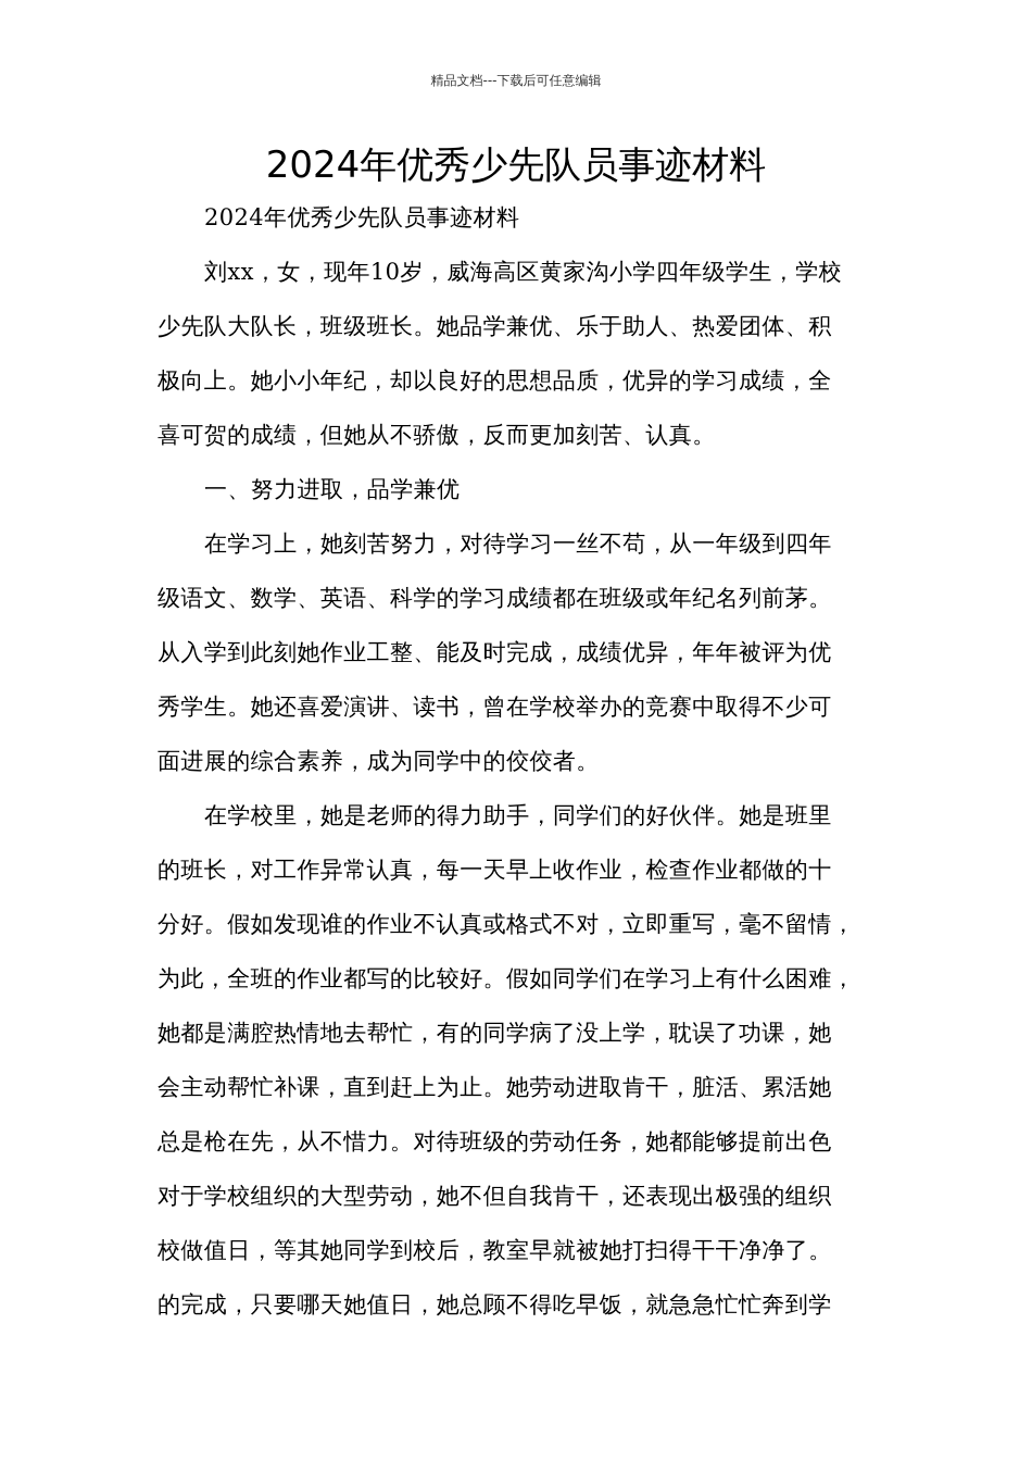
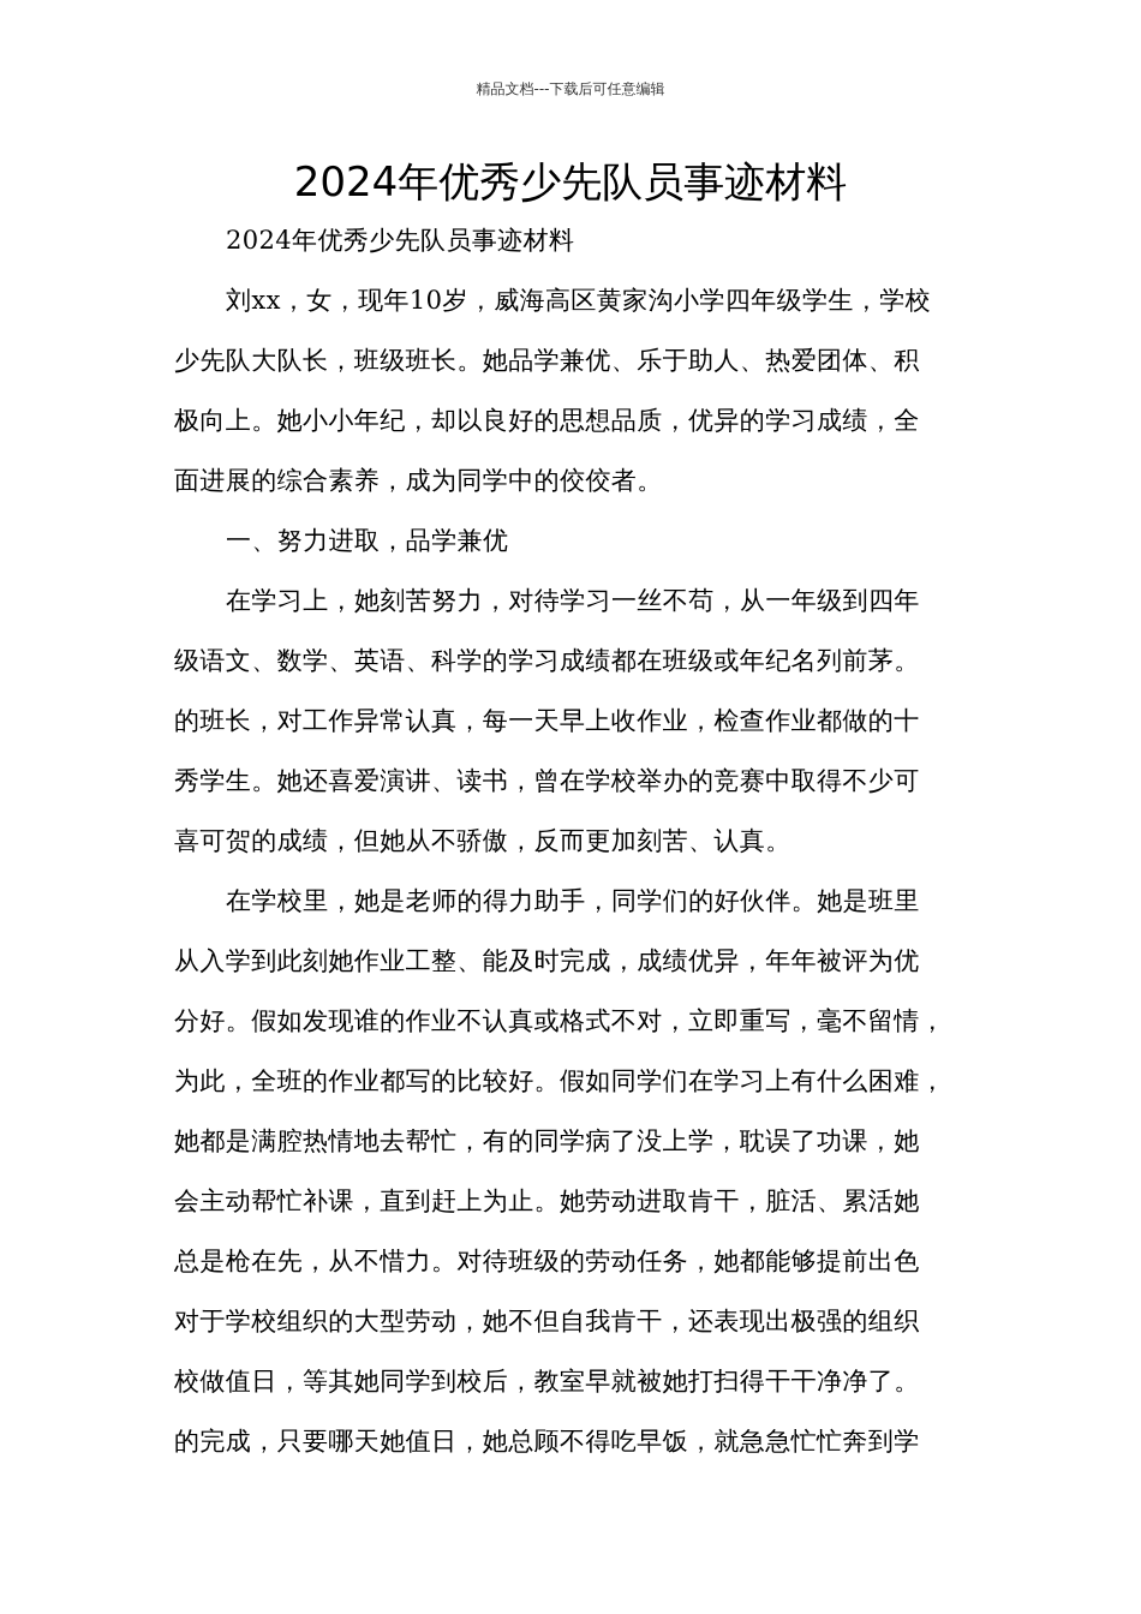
  精品文档---下载后可任意编辑
  2024年优秀少先队员事迹材料
  2024年优秀少先队员事迹材料
  刘xx，女，现年10岁，威海高区黄家沟小学四年级学生，学校
  少先队大队长，班级班长。她品学兼优、乐于助人、热爱团体、积
  极向上。她小小年纪，却以良好的思想品质，优异的学习成绩，全
- 喜可贺的成绩，但她从不骄傲，反而更加刻苦、认真。
+ 面进展的综合素养，成为同学中的佼佼者。
  一、努力进取，品学兼优
  在学习上，她刻苦努力，对待学习一丝不苟，从一年级到四年
  级语文、数学、英语、科学的学习成绩都在班级或年纪名列前茅。
- 从入学到此刻她作业工整、能及时完成，成绩优异，年年被评为优
+ 的班长，对工作异常认真，每一天早上收作业，检查作业都做的十
  秀学生。她还喜爱演讲、读书，曾在学校举办的竞赛中取得不少可
- 面进展的综合素养，成为同学中的佼佼者。
+ 喜可贺的成绩，但她从不骄傲，反而更加刻苦、认真。
  在学校里，她是老师的得力助手，同学们的好伙伴。她是班里
- 的班长，对工作异常认真，每一天早上收作业，检查作业都做的十
+ 从入学到此刻她作业工整、能及时完成，成绩优异，年年被评为优
  分好。假如发现谁的作业不认真或格式不对，立即重写，毫不留情，
  为此，全班的作业都写的比较好。假如同学们在学习上有什么困难，
  她都是满腔热情地去帮忙，有的同学病了没上学，耽误了功课，她
  会主动帮忙补课，直到赶上为止。她劳动进取肯干，脏活、累活她
  总是枪在先，从不惜力。对待班级的劳动任务，她都能够提前出色
  对于学校组织的大型劳动，她不但自我肯干，还表现出极强的组织
  校做值日，等其她同学到校后，教室早就被她打扫得干干净净了。
  的完成，只要哪天她值日，她总顾不得吃早饭，就急急忙忙奔到学
